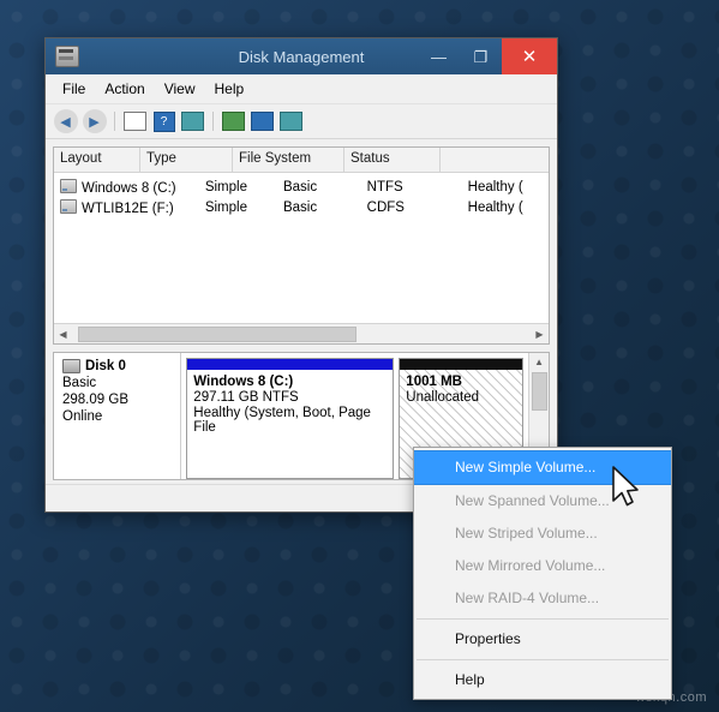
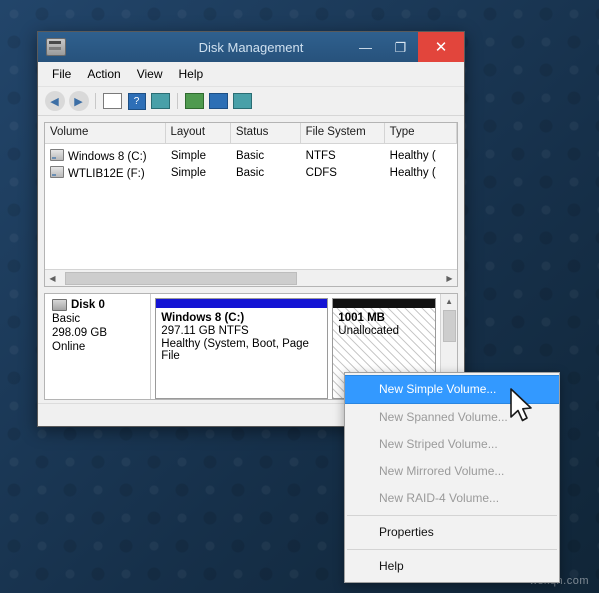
  Disk Management
  —
  ❐
  ✕
  File
  Action
  View
  Help
  ◀
  ▶
  ?
+ Volume
  Layout
- Type
+ Status
  File System
- Status
+ Type
  Windows 8 (C:)
  Simple
  Basic
  NTFS
  Healthy (
  WTLIB12E (F:)
  Simple
  Basic
  CDFS
  Healthy (
  ◀
  ▶
  Disk 0
  Basic
  298.09 GB
  Online
  Windows 8 (C:)
  297.11 GB NTFS
  Healthy (System, Boot, Page File
  1001 MB
  Unallocated
  ▲
  New Simple Volume...
  New Spanned Volume...
  New Striped Volume...
  New Mirrored Volume...
  New RAID-4 Volume...
  Properties
  Help
